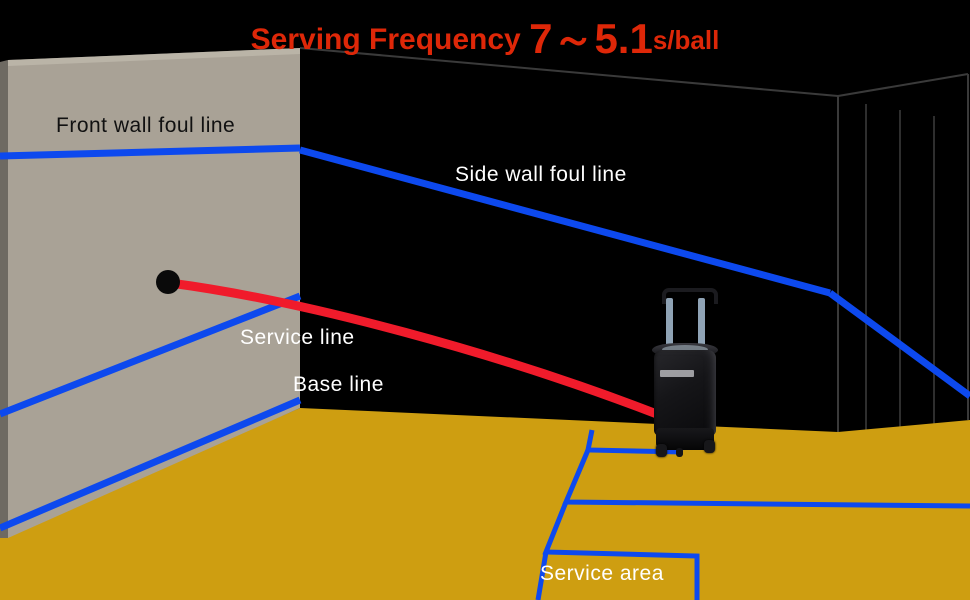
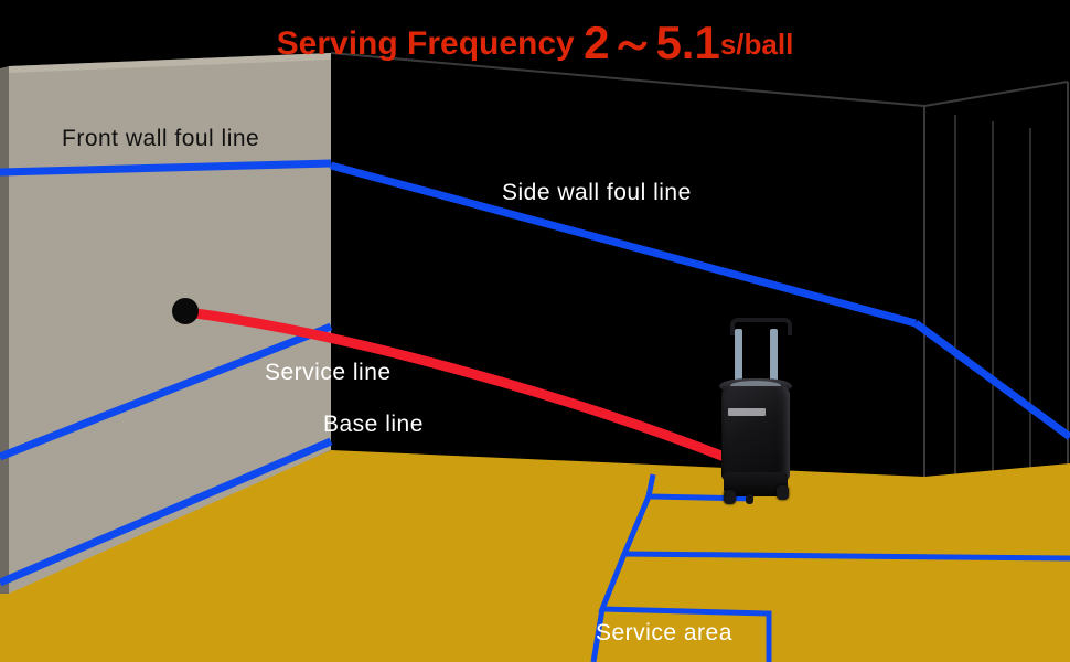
- Serving Frequency 7～5.1s/ball
+ Serving Frequency 2～5.1s/ball
  Front wall foul line
  Side wall foul line
  Service line
  Base line
  Service area
